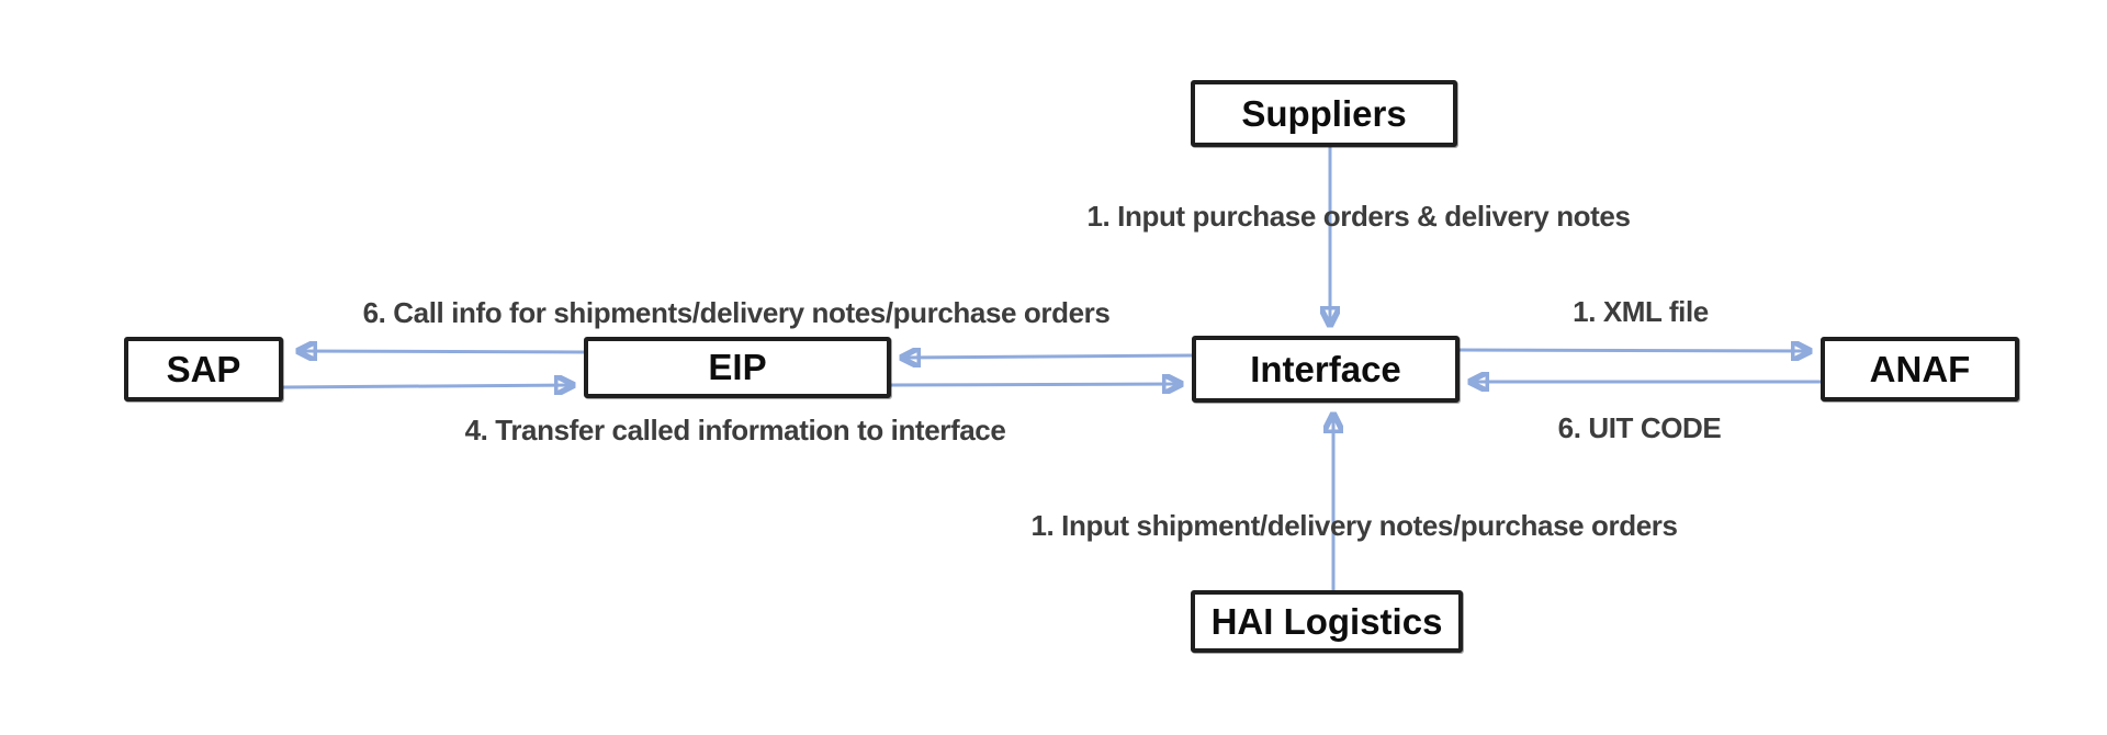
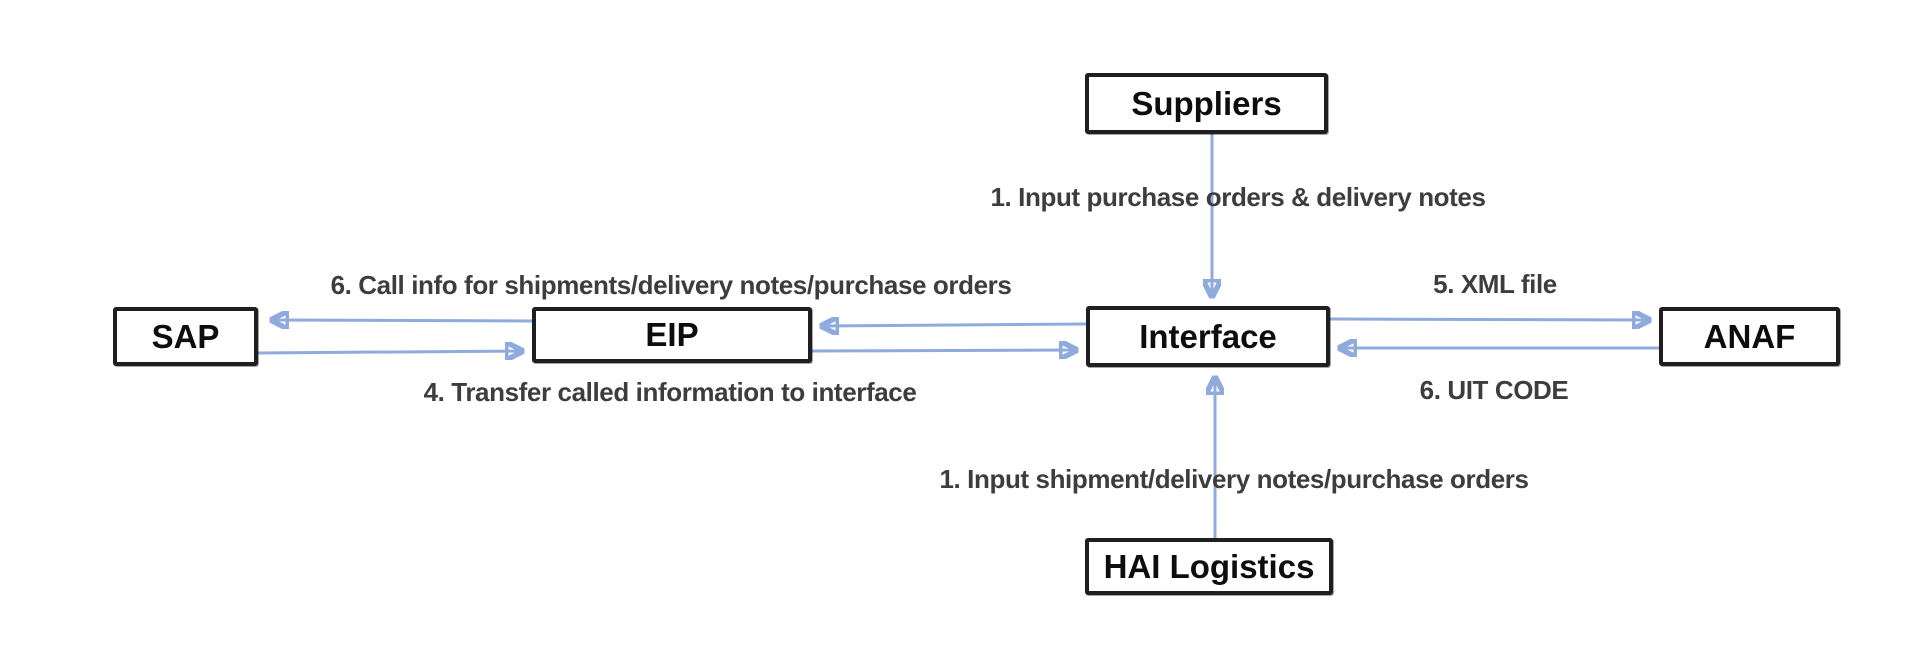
  1. Input purchase orders & delivery notes
  6. Call info for shipments/delivery notes/purchase orders
  4. Transfer called information to interface
- 1. XML file
+ 5. XML file
  6. UIT CODE
  1. Input shipment/delivery notes/purchase orders
  Suppliers
  SAP
  EIP
  Interface
  ANAF
  HAI Logistics
